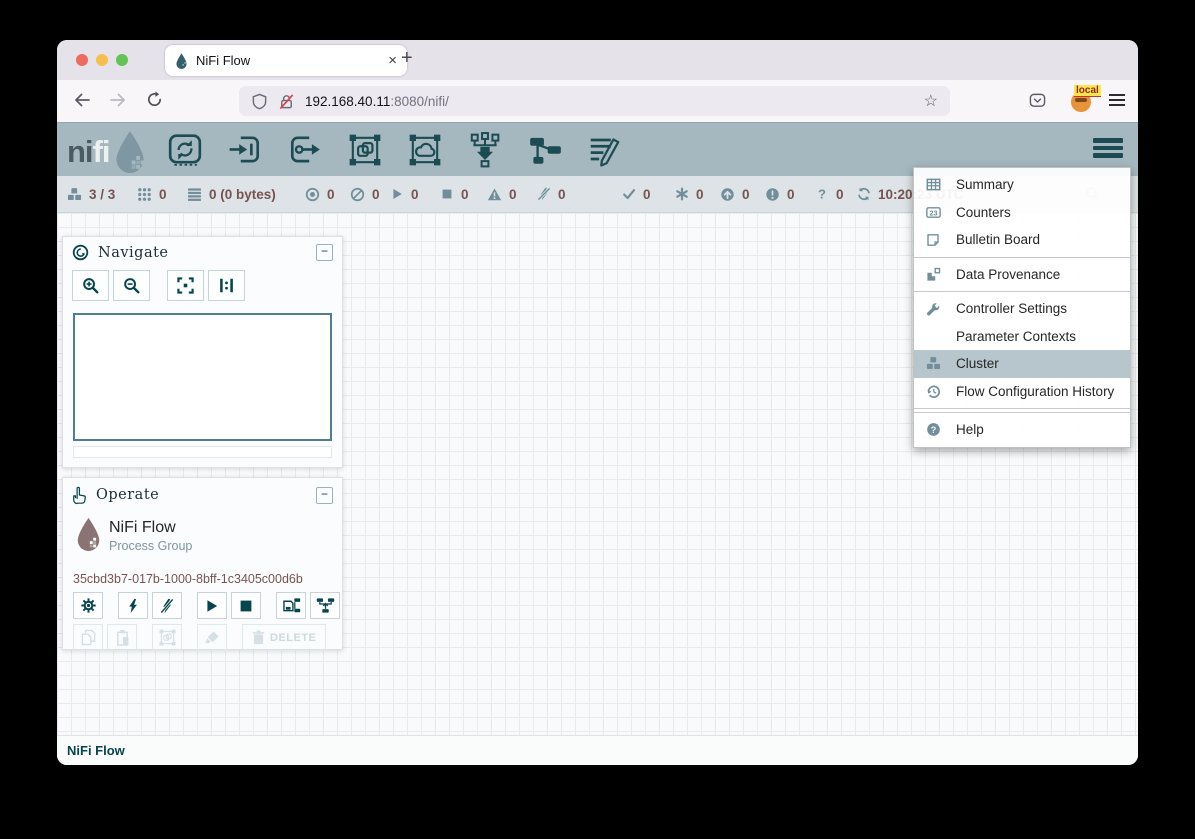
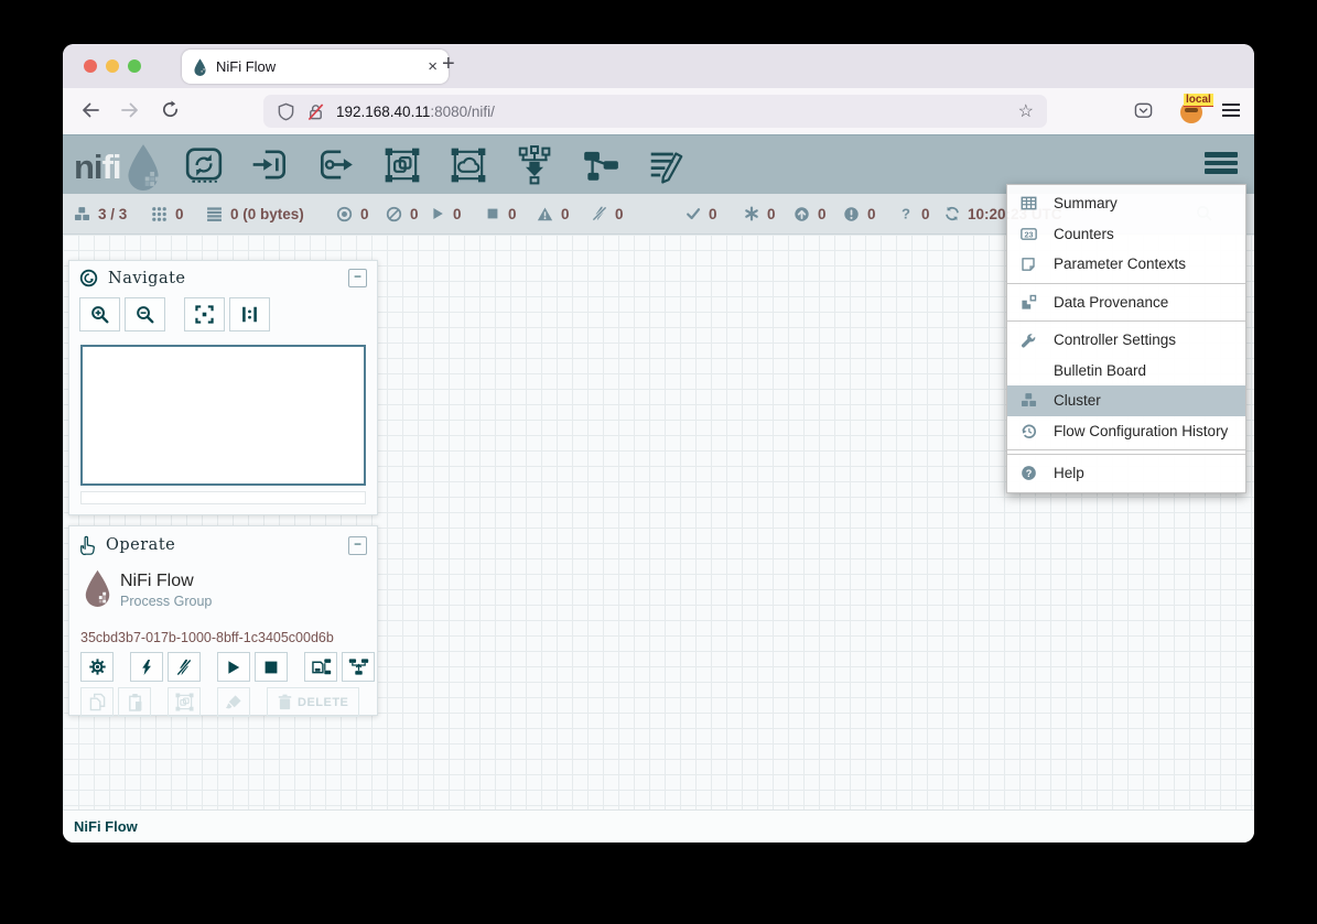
  NiFi Flow
  ×
  +
  192.168.40.11
  :8080/nifi/
  ☆
  local
  ni
  fi
  3 / 3
  0
  0 (0 bytes)
  0
  0
  0
  0
  0
  0
  0
  0
  0
  0
  ?
  0
  Navigate
  −
  Operate
  −
  NiFi Flow
  Process Group
  35cbd3b7-017b-1000-8bff-1c3405c00d6b
  DELETE
  NiFi Flow
  Summary
  23
  Counters
- Bulletin Board
+ Parameter Contexts
  Data Provenance
  Controller Settings
- Parameter Contexts
+ Bulletin Board
  Cluster
  Flow Configuration History
  ?
  Help
